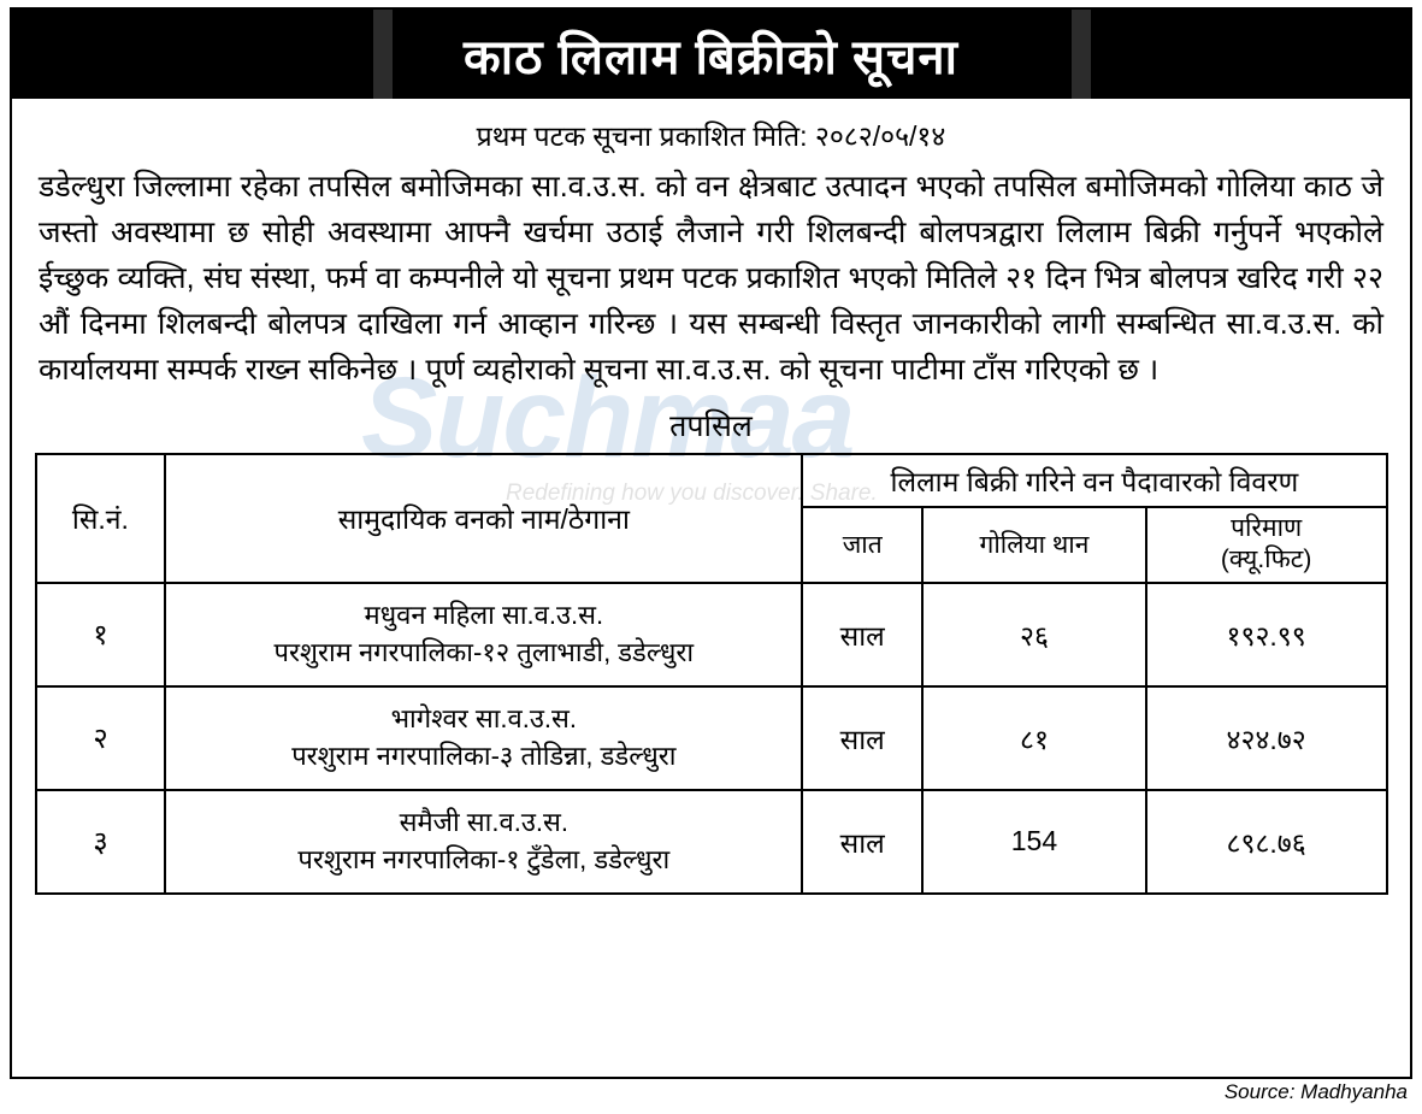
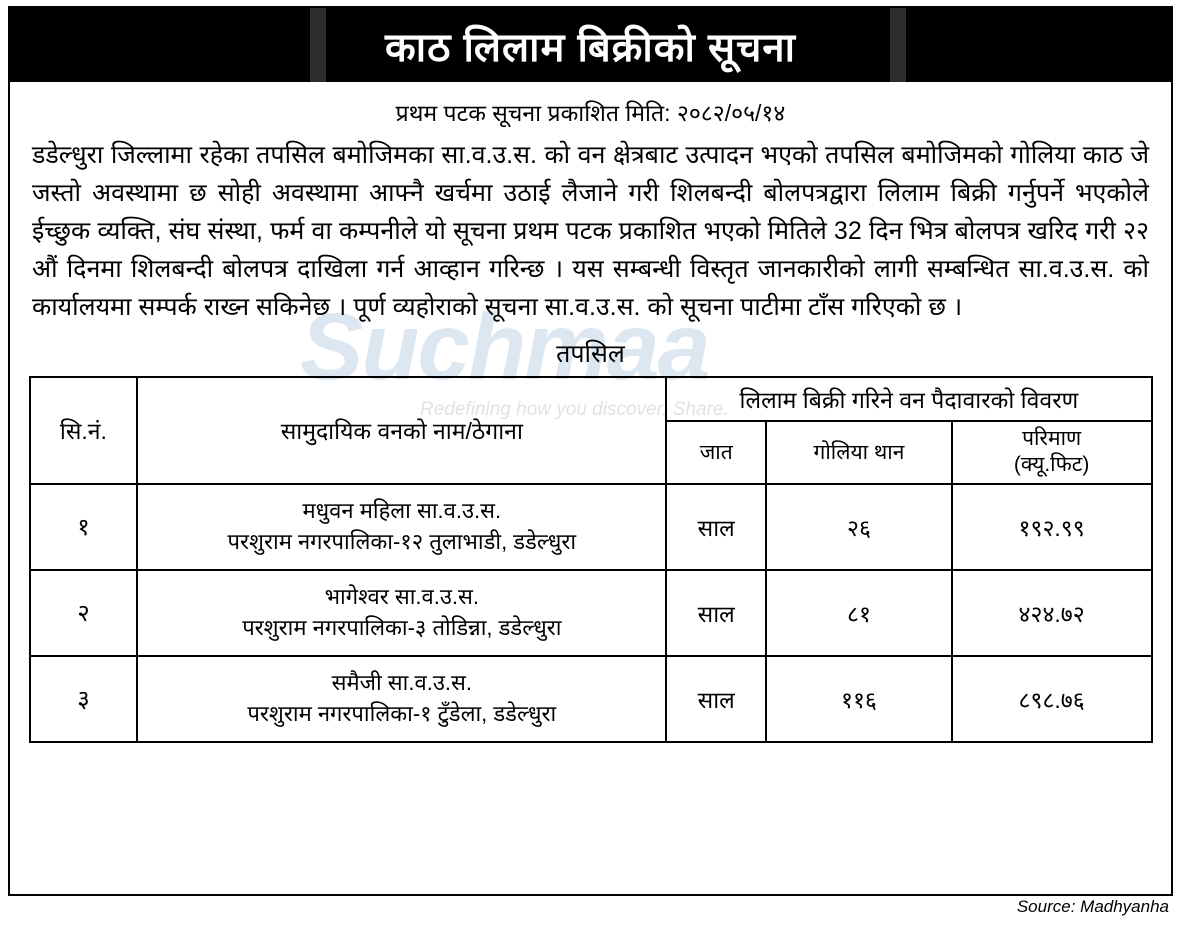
  Suchmaa
  Redefining how you discover. Share.
  काठ लिलाम बिक्रीको सूचना
  प्रथम पटक सूचना प्रकाशित मिति: २०८२/०५/१४
- डडेल्धुरा जिल्लामा रहेका तपसिल बमोजिमका सा.व.उ.स. को वन क्षेत्रबाट उत्पादन भएको तपसिल बमोजिमको गोलिया काठ जे जस्तो अवस्थामा छ सोही अवस्थामा आफ्नै खर्चमा उठाई लैजाने गरी शिलबन्दी बोलपत्रद्वारा लिलाम बिक्री गर्नुपर्ने भएकोले ईच्छुक व्यक्ति, संघ संस्था, फर्म वा कम्पनीले यो सूचना प्रथम पटक प्रकाशित भएको मितिले २१ दिन भित्र बोलपत्र खरिद गरी २२ औं दिनमा शिलबन्दी बोलपत्र दाखिला गर्न आव्हान गरिन्छ । यस सम्बन्धी विस्तृत जानकारीको लागी सम्बन्धित सा.व.उ.स. को कार्यालयमा सम्पर्क राख्न सकिनेछ । पूर्ण व्यहोराको सूचना सा.व.उ.स. को सूचना पाटीमा टाँस गरिएको छ ।
+ डडेल्धुरा जिल्लामा रहेका तपसिल बमोजिमका सा.व.उ.स. को वन क्षेत्रबाट उत्पादन भएको तपसिल बमोजिमको गोलिया काठ जे जस्तो अवस्थामा छ सोही अवस्थामा आफ्नै खर्चमा उठाई लैजाने गरी शिलबन्दी बोलपत्रद्वारा लिलाम बिक्री गर्नुपर्ने भएकोले ईच्छुक व्यक्ति, संघ संस्था, फर्म वा कम्पनीले यो सूचना प्रथम पटक प्रकाशित भएको मितिले 32 दिन भित्र बोलपत्र खरिद गरी २२ औं दिनमा शिलबन्दी बोलपत्र दाखिला गर्न आव्हान गरिन्छ । यस सम्बन्धी विस्तृत जानकारीको लागी सम्बन्धित सा.व.उ.स. को कार्यालयमा सम्पर्क राख्न सकिनेछ । पूर्ण व्यहोराको सूचना सा.व.उ.स. को सूचना पाटीमा टाँस गरिएको छ ।
  तपसिल
  सि.नं.	सामुदायिक वनको नाम/ठेगाना	लिलाम बिक्री गरिने वन पैदावारको विवरण
  जात	गोलिया थान	परिमाण (क्यू.फिट)
  १	मधुवन महिला सा.व.उ.स. परशुराम नगरपालिका-१२ तुलाभाडी, डडेल्धुरा	साल	२६	१९२.९९
  २	भागेश्वर सा.व.उ.स. परशुराम नगरपालिका-३ तोडिन्ना, डडेल्धुरा	साल	८१	४२४.७२
- ३	समैजी सा.व.उ.स. परशुराम नगरपालिका-१ टुँडेला, डडेल्धुरा	साल	154	८९८.७६
+ ३	समैजी सा.व.उ.स. परशुराम नगरपालिका-१ टुँडेला, डडेल्धुरा	साल	११६	८९८.७६
  Source: Madhyanha
